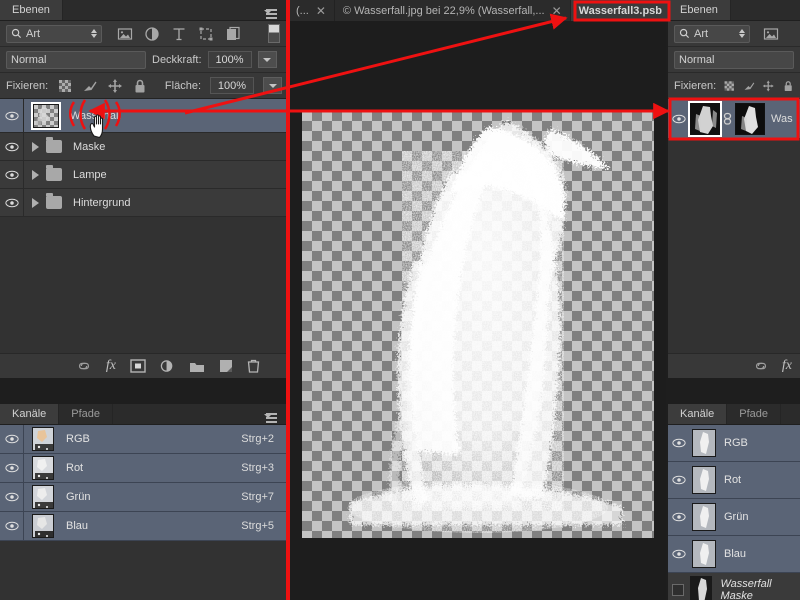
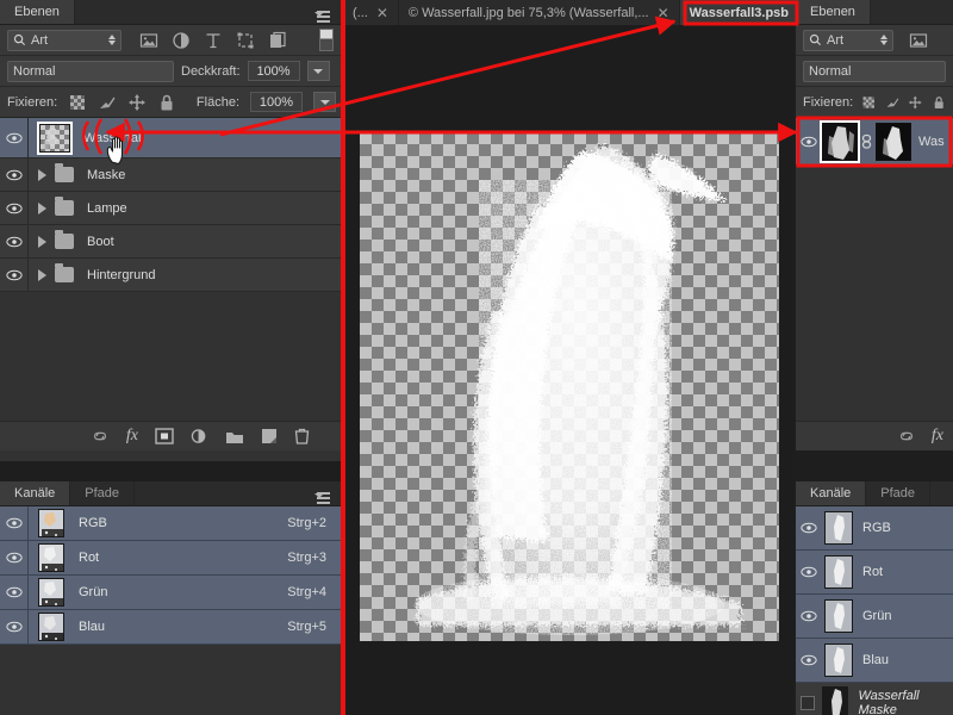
  Ebenen
  Art
  Normal
  Deckkraft:
  100%
  Fixieren:
  Fläche:
  100%
  Wassral
  Maske
  Lampe
+ Boot
  Hintergrund
  fx
  Kanäle
  Pfade
  RGB
  Strg+2
  Rot
  Strg+3
  Grün
- Strg+7
+ Strg+4
  Blau
  Strg+5
  (...
  ✕
- © Wasserfall.jpg bei 22,9% (Wasserfall,...
+ © Wasserfall.jpg bei 75,3% (Wasserfall,...
  ✕
  Wasserfall3.psb
  Ebenen
  Art
  Normal
  Fixieren:
  Was
  fx
  Kanäle
  Pfade
  RGB
  Rot
  Grün
  Blau
  Wasserfall Maske
